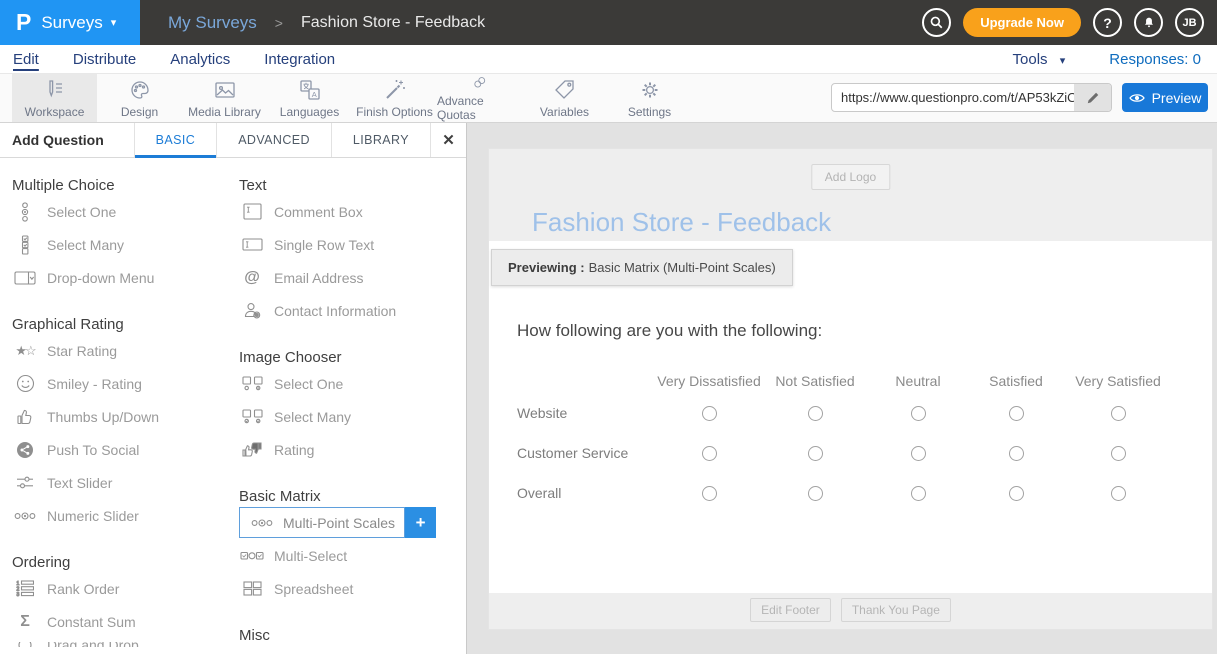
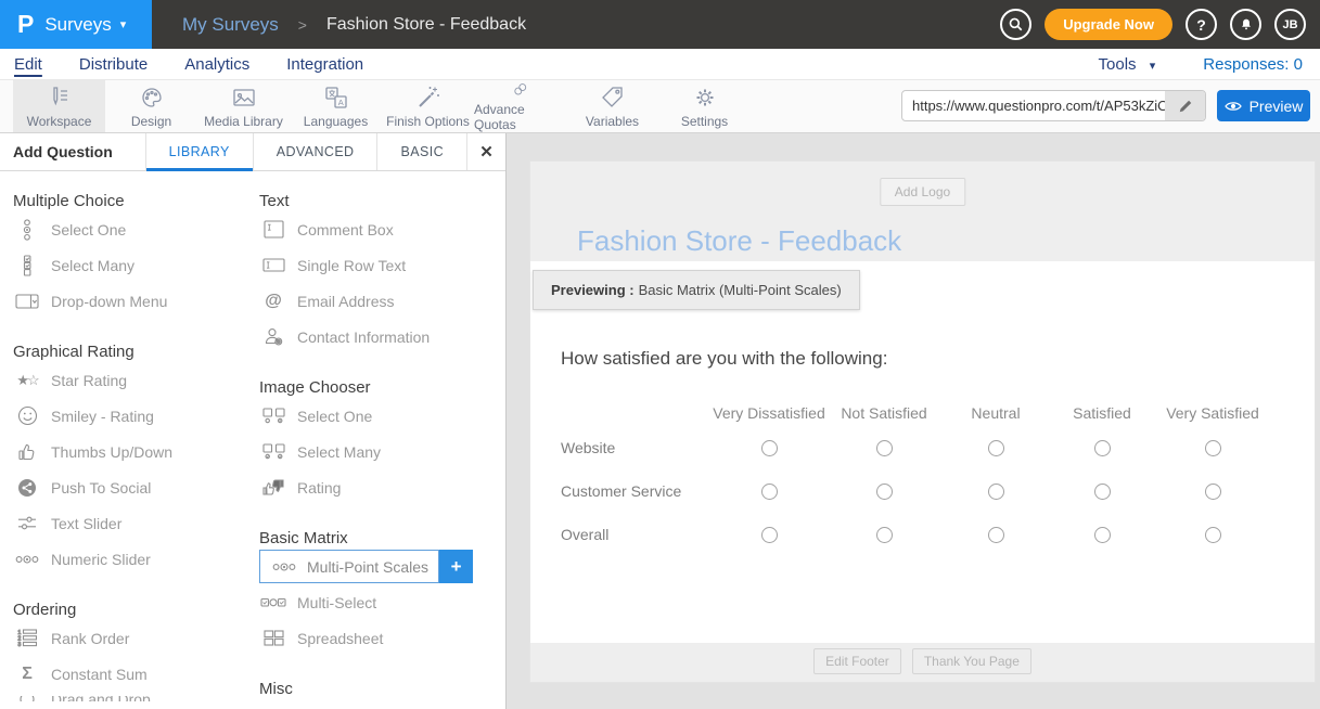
  P
  Surveys
  ▾
  My Surveys
  >
  Fashion Store - Feedback
  Upgrade Now
  ?
  JB
  Edit
  Distribute
  Analytics
  Integration
  Tools ▾
  Responses: 0
  Workspace
  Design
  Media Library
  A
  Languages
  Finish Options
  Advance Quotas
  Variables
  Settings
  https://www.questionpro.com/t/AP53kZiO
  Preview
  Add Question
- BASIC
+ LIBRARY
  ADVANCED
- LIBRARY
+ BASIC
  ✕
  Multiple Choice
  Select One
  Select Many
  Drop-down Menu
  Graphical Rating
  ★☆
  Star Rating
  Smiley - Rating
  Thumbs Up/Down
  Push To Social
  Text Slider
  Numeric Slider
  Ordering
  Rank Order
  Σ
  Constant Sum
  Drag and Drop
  Text
  Comment Box
  Single Row Text
  @
  Email Address
  Contact Information
  Image Chooser
  Select One
  Select Many
  Rating
  Basic Matrix
  Multi-Point Scales
  +
  Multi-Select
  Spreadsheet
  Misc
  Add Logo
  Fashion Store - Feedback
  Previewing : Basic Matrix (Multi-Point Scales)
- How following are you with the following:
+ How satisfied are you with the following:
  Very Dissatisfied
  Not Satisfied
  Neutral
  Satisfied
  Very Satisfied
  Website
  Customer Service
  Overall
  Edit Footer
  Thank You Page
